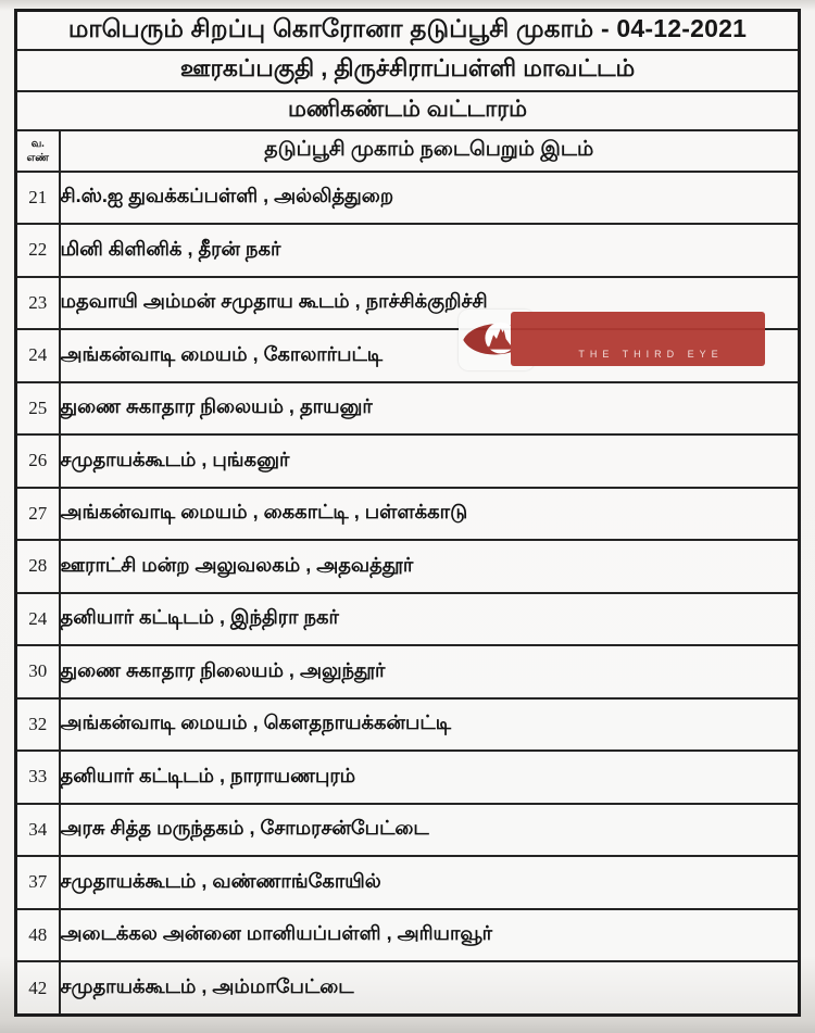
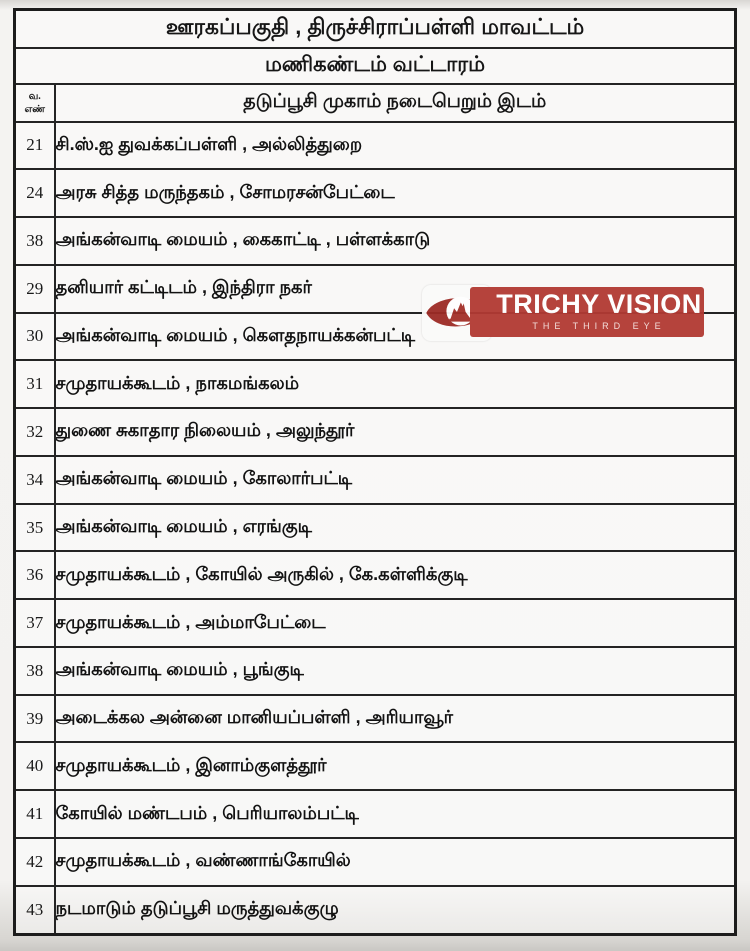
- மாபெரும் சிறப்பு கொரோனா தடுப்பூசி முகாம் - 04-12-2021
  ஊரகப்பகுதி , திருச்சிராப்பள்ளி மாவட்டம்
  மணிகண்டம் வட்டாரம்
  வ. எண்	தடுப்பூசி முகாம் நடைபெறும் இடம்
  21	சி.ஸ்.ஐ துவக்கப்பள்ளி , அல்லித்துறை
- 22	மினி கிளினிக் , தீரன் நகர்
- 23	மதவாயி அம்மன் சமுதாய கூடம் , நாச்சிக்குறிச்சி
- 24	அங்கன்வாடி மையம் , கோலார்பட்டி
+ 24	அரசு சித்த மருந்தகம் , சோமரசன்பேட்டை
- 25	துணை சுகாதார நிலையம் , தாயனுர்
- 26	சமுதாயக்கூடம் , புங்கனுர்
- 27	அங்கன்வாடி மையம் , கைகாட்டி , பள்ளக்காடு
+ 38	அங்கன்வாடி மையம் , கைகாட்டி , பள்ளக்காடு
- 28	ஊராட்சி மன்ற அலுவலகம் , அதவத்தூர்
- 24	தனியார் கட்டிடம் , இந்திரா நகர்
+ 29	தனியார் கட்டிடம் , இந்திரா நகர்
- 30	துணை சுகாதார நிலையம் , அலுந்தூர்
+ 30	அங்கன்வாடி மையம் , கௌதநாயக்கன்பட்டி
+ 31	சமுதாயக்கூடம் , நாகமங்கலம்
- 32	அங்கன்வாடி மையம் , கௌதநாயக்கன்பட்டி
+ 32	துணை சுகாதார நிலையம் , அலுந்தூர்
- 33	தனியார் கட்டிடம் , நாராயணபுரம்
- 34	அரசு சித்த மருந்தகம் , சோமரசன்பேட்டை
+ 34	அங்கன்வாடி மையம் , கோலார்பட்டி
+ 35	அங்கன்வாடி மையம் , எரங்குடி
+ 36	சமுதாயக்கூடம் , கோயில் அருகில் , கே.கள்ளிக்குடி
- 37	சமுதாயக்கூடம் , வண்ணாங்கோயில்
+ 37	சமுதாயக்கூடம் , அம்மாபேட்டை
+ 38	அங்கன்வாடி மையம் , பூங்குடி
- 48	அடைக்கல அன்னை மானியப்பள்ளி , அரியாவூர்
+ 39	அடைக்கல அன்னை மானியப்பள்ளி , அரியாவூர்
+ 40	சமுதாயக்கூடம் , இனாம்குளத்தூர்
+ 41	கோயில் மண்டபம் , பெரியாலம்பட்டி
- 42	சமுதாயக்கூடம் , அம்மாபேட்டை
+ 42	சமுதாயக்கூடம் , வண்ணாங்கோயில்
+ 43	நடமாடும் தடுப்பூசி மருத்துவக்குழு
+ TRICHY VISION
  THE THIRD EYE
